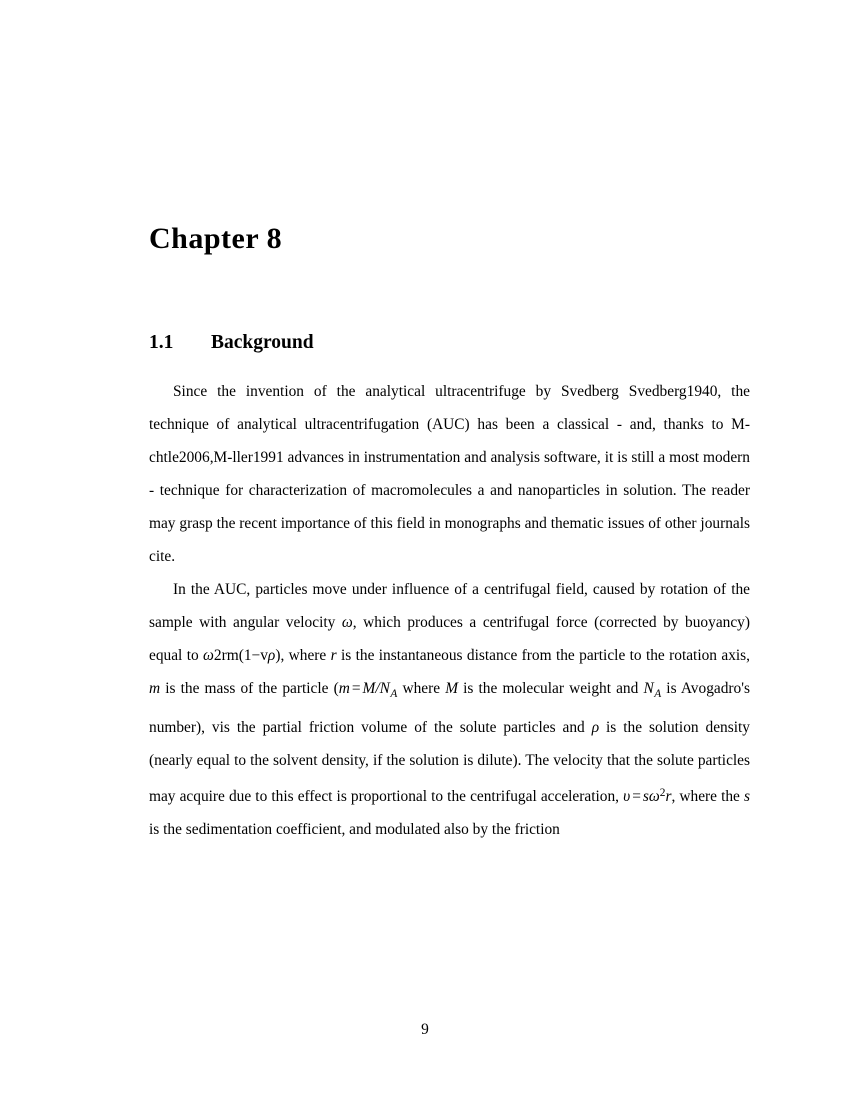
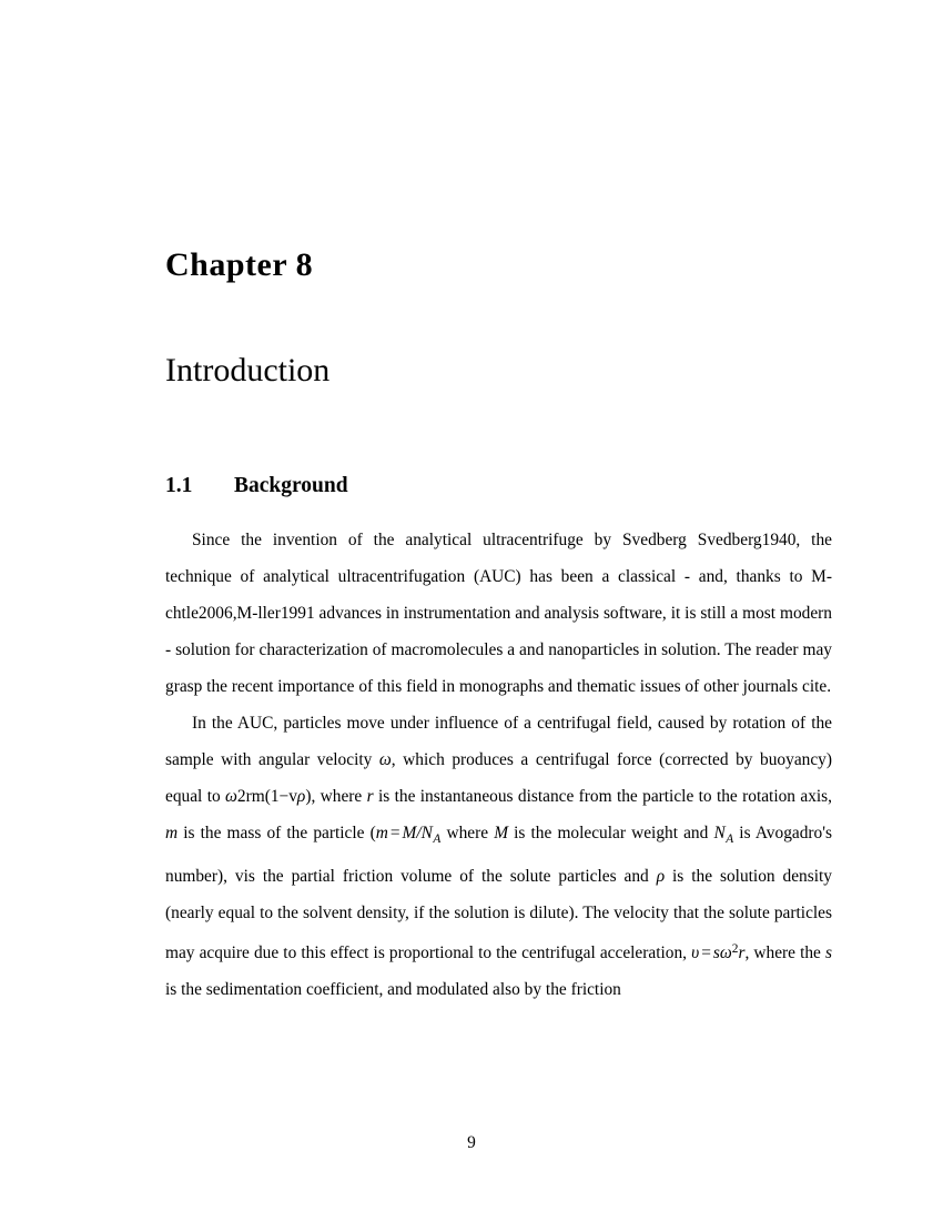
  Chapter 8
+ Introduction
  1.1 Background
- Since the invention of the analytical ultracentrifuge by Svedberg Svedberg1940, the technique of analytical ultracentrifugation (AUC) has been a classical - and, thanks to M-chtle2006,M-ller1991 advances in instrumentation and analysis software, it is still a most modern - technique for characterization of macromolecules a and nanoparticles in solution. The reader may grasp the recent importance of this field in monographs and thematic issues of other journals cite.
+ Since the invention of the analytical ultracentrifuge by Svedberg Svedberg1940, the technique of analytical ultracentrifugation (AUC) has been a classical - and, thanks to M-chtle2006,M-ller1991 advances in instrumentation and analysis software, it is still a most modern - solution for characterization of macromolecules a and nanoparticles in solution. The reader may grasp the recent importance of this field in monographs and thematic issues of other journals cite.
  In the AUC, particles move under influence of a centrifugal field, caused by rotation of the sample with angular velocity ω, which produces a centrifugal force (corrected by buoyancy) equal to ω2rm(1−vρ), where r is the instantaneous distance from the particle to the rotation axis, m is the mass of the particle (m=M/NA where M is the molecular weight and NA is Avogadro's number), vis the partial friction volume of the solute particles and ρ is the solution density (nearly equal to the solvent density, if the solution is dilute). The velocity that the solute particles may acquire due to this effect is proportional to the centrifugal acceleration, υ=sω2r, where the s is the sedimentation coefficient, and modulated also by the friction
  9
